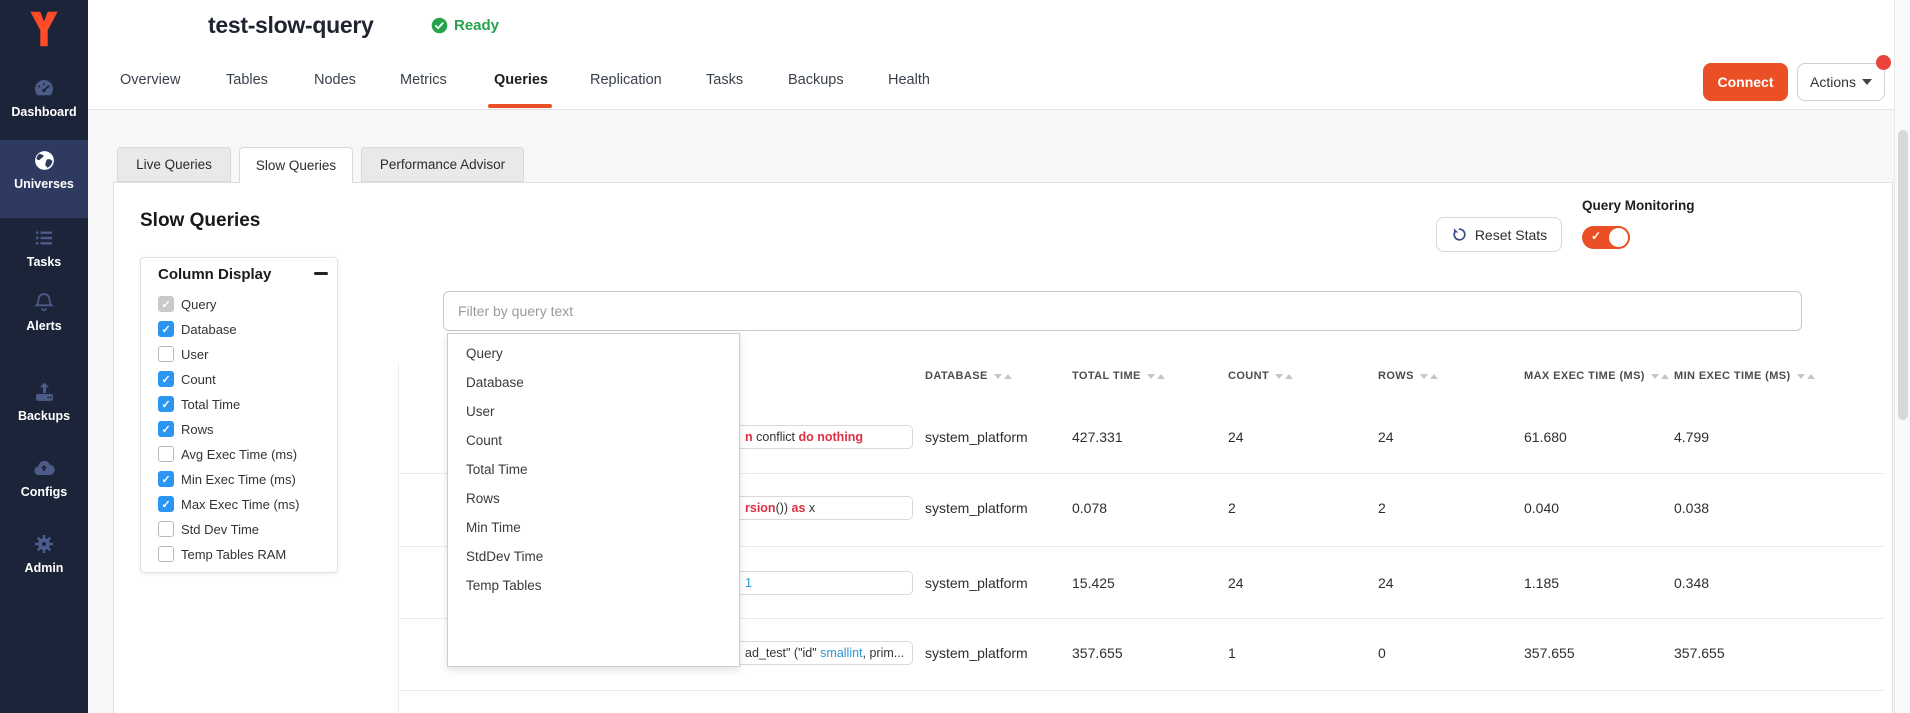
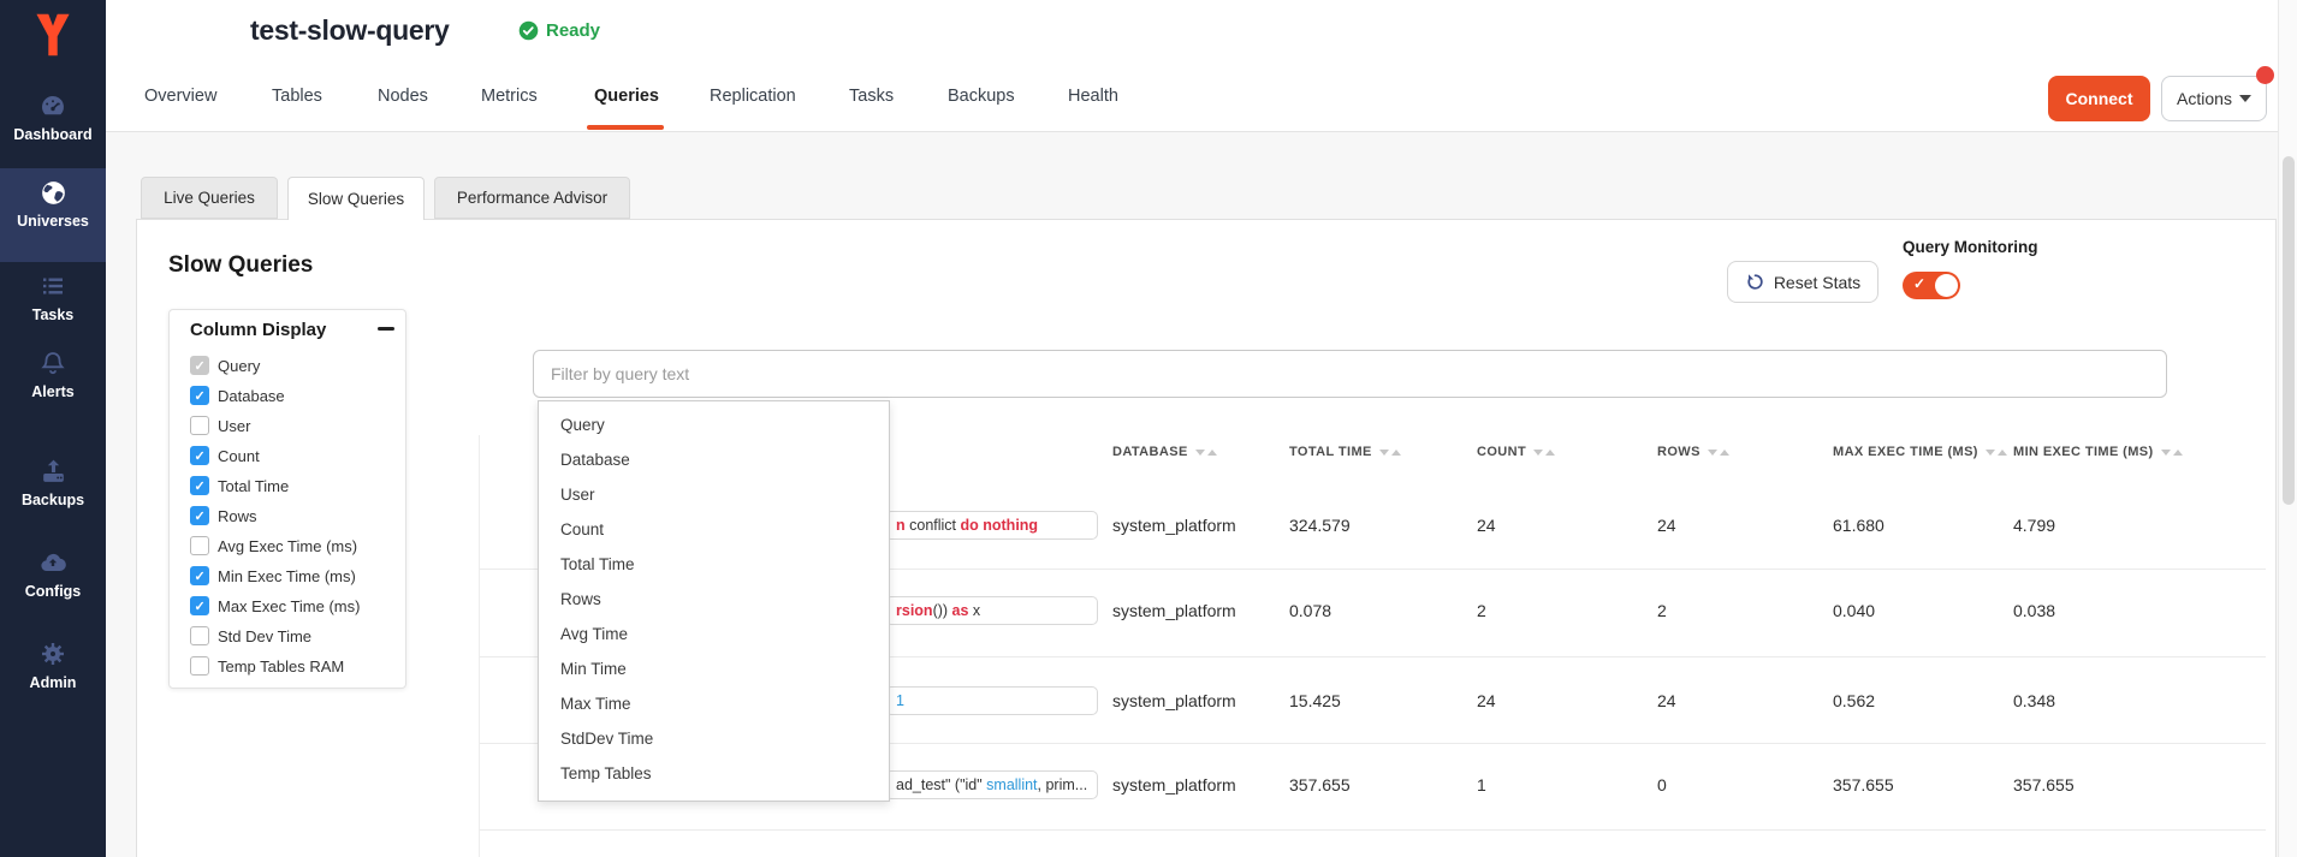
  Dashboard
  Universes
  Tasks
  Alerts
  Backups
  Configs
  Admin
  test-slow-query
  Ready
  Overview
  Tables
  Nodes
  Metrics
  Queries
  Replication
  Tasks
  Backups
  Health
  Connect
  Actions
  Live Queries
  Slow Queries
  Performance Advisor
  Slow Queries
  Reset Stats
  Query Monitoring
  Column Display
  Query
  Database
  User
  Count
  Total Time
  Rows
  Avg Exec Time (ms)
  Min Exec Time (ms)
  Max Exec Time (ms)
  Std Dev Time
  Temp Tables RAM
  Filter by query text
  DATABASE
  TOTAL TIME
  COUNT
  ROWS
  MAX EXEC TIME (MS)
  MIN EXEC TIME (MS)
  n conflict do nothing
  system_platform
- 427.331
+ 324.579
  24
  24
  61.680
  4.799
  rsion()) as x
  system_platform
  0.078
  2
  2
  0.040
  0.038
  1
  system_platform
  15.425
  24
  24
- 1.185
+ 0.562
  0.348
  ad_test" ("id" smallint, prim...
  system_platform
  357.655
  1
  0
  357.655
  357.655
  Query
  Database
  User
  Count
  Total Time
  Rows
+ Avg Time
  Min Time
+ Max Time
  StdDev Time
  Temp Tables
